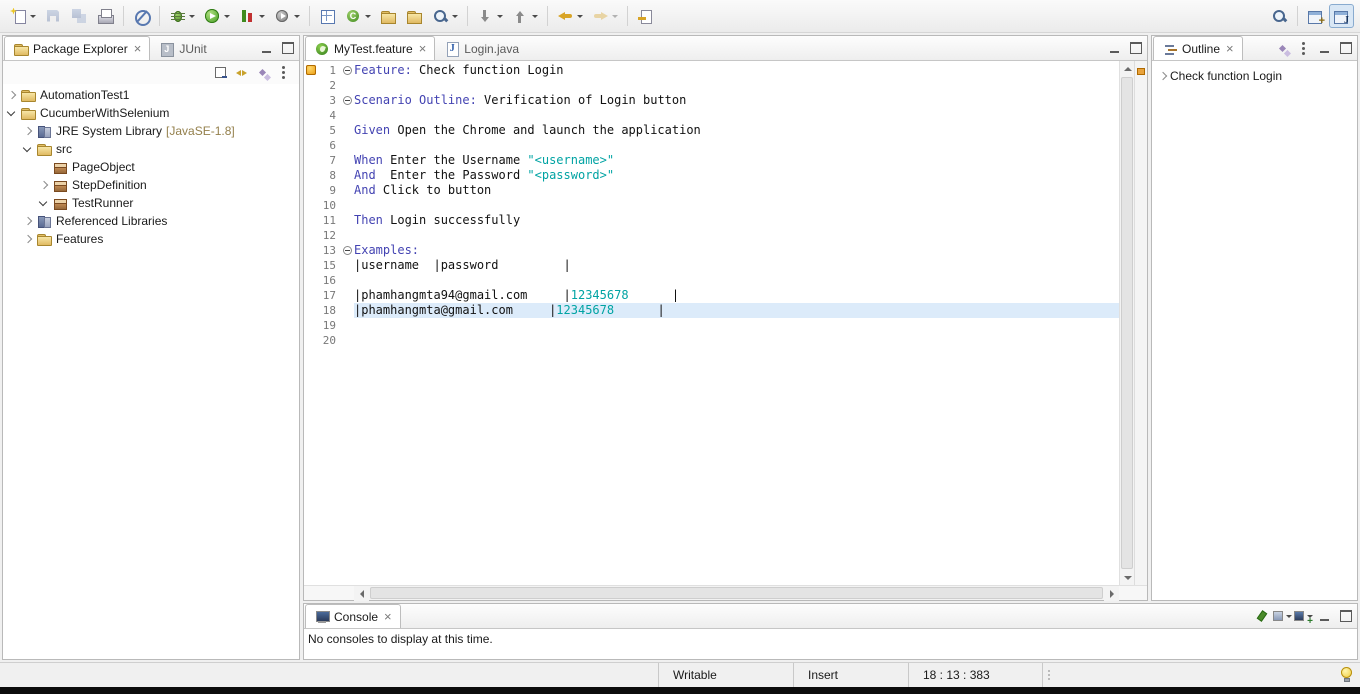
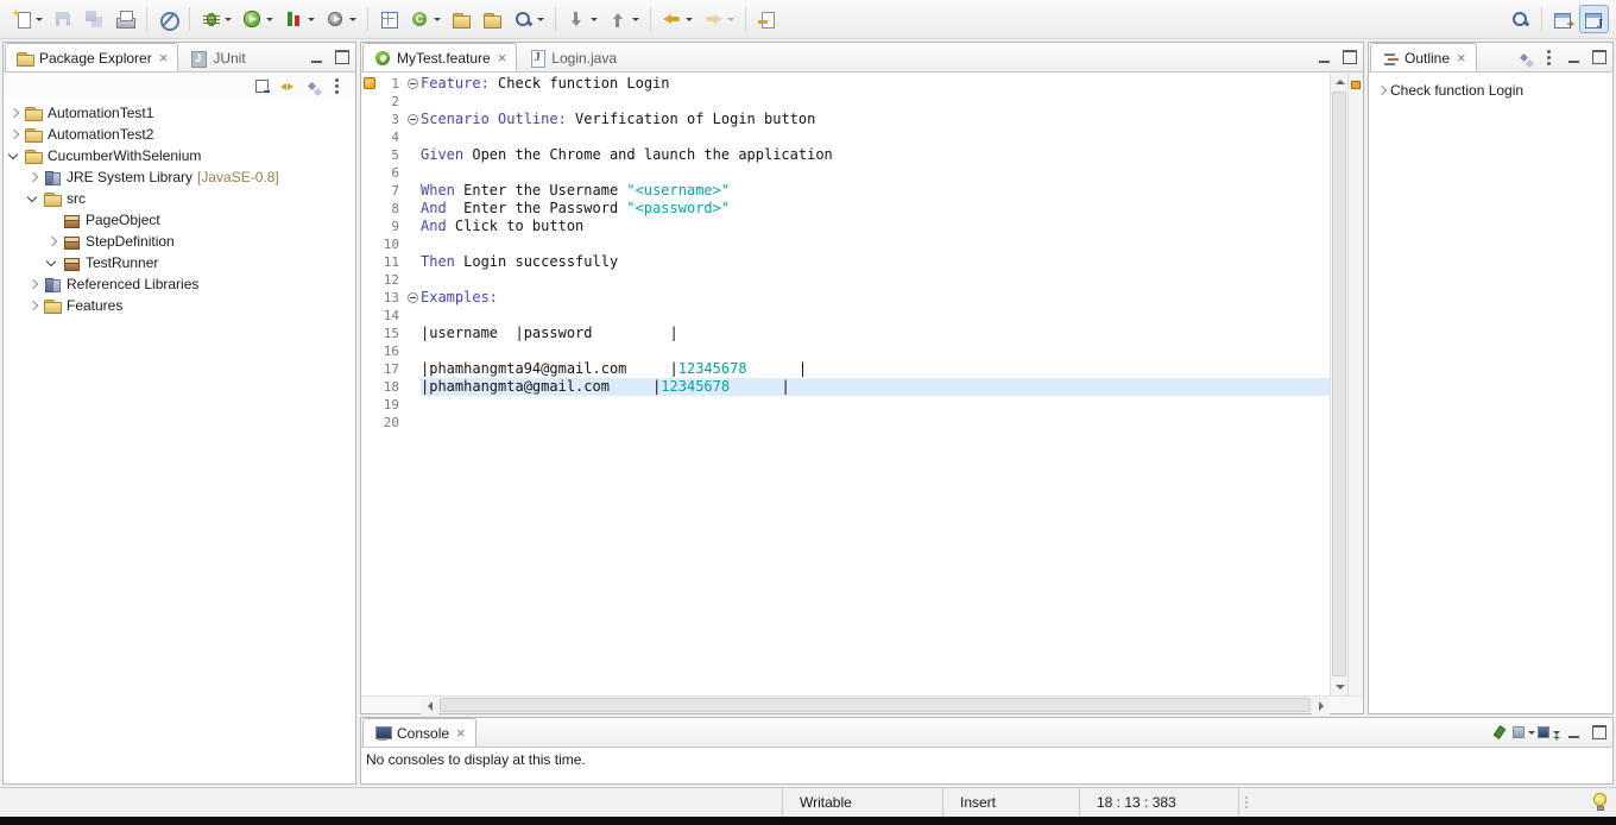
  Package Explorer
  ×
  JUnit
  AutomationTest1
+ AutomationTest2
  CucumberWithSelenium
  JRE System Library
- [JavaSE-1.8]
+ [JavaSE-0.8]
  src
  PageObject
  StepDefinition
  TestRunner
  Referenced Libraries
  Features
  MyTest.feature
  ×
  Login.java
  1
  Feature: Check function Login
  2
  3
  Scenario Outline: Verification of Login button
  4
  5
  Given Open the Chrome and launch the application
  6
  7
  When Enter the Username "<username>"
  8
  And Enter the Password "<password>"
  9
  And Click to button
  10
  11
  Then Login successfully
  12
  13
  Examples:
+ 14
  15
  |username |password |
  16
  17
  |phamhangmta94@gmail.com |12345678 |
  18
  |phamhangmta@gmail.com |12345678 |
  19
  20
  Outline
  ×
  Check function Login
  Console
  ×
  No consoles to display at this time.
  Writable
  Insert
  18 : 13 : 383
